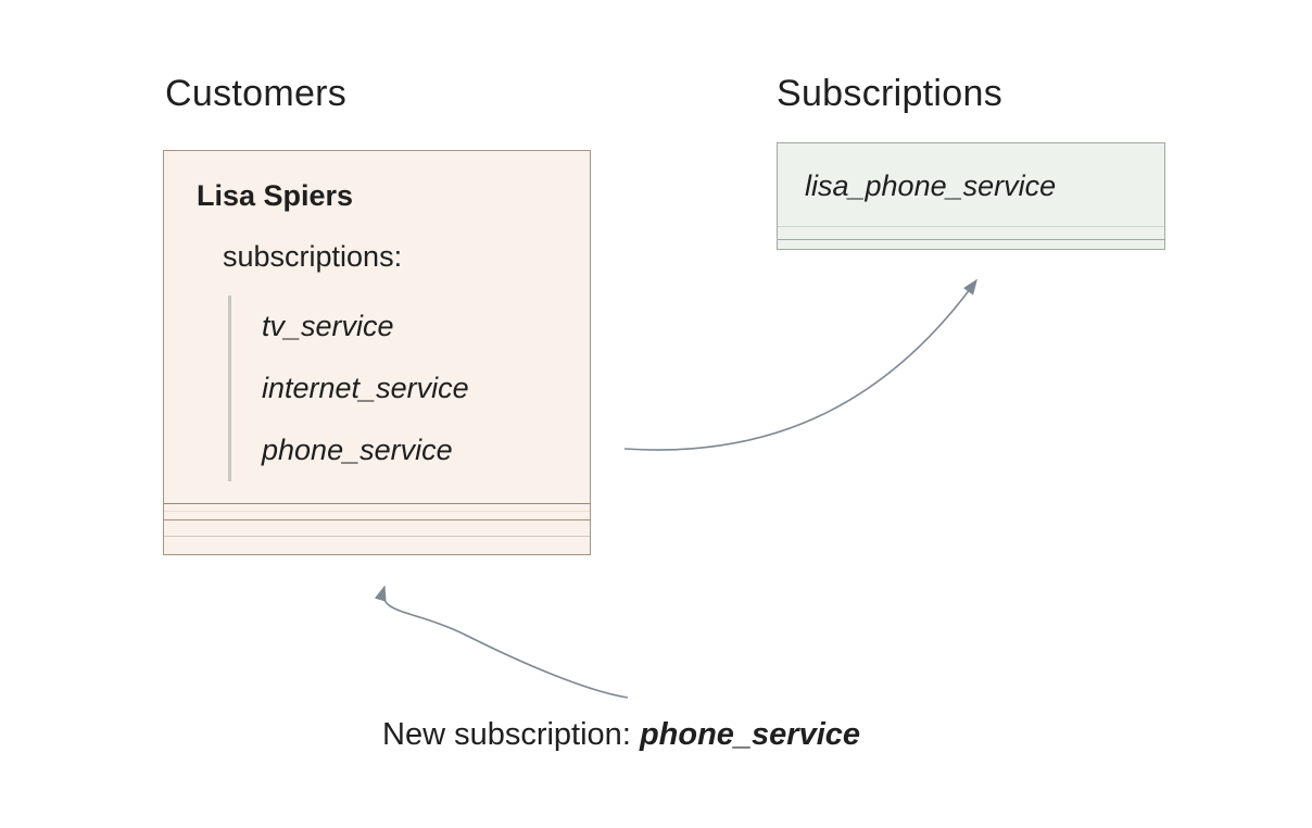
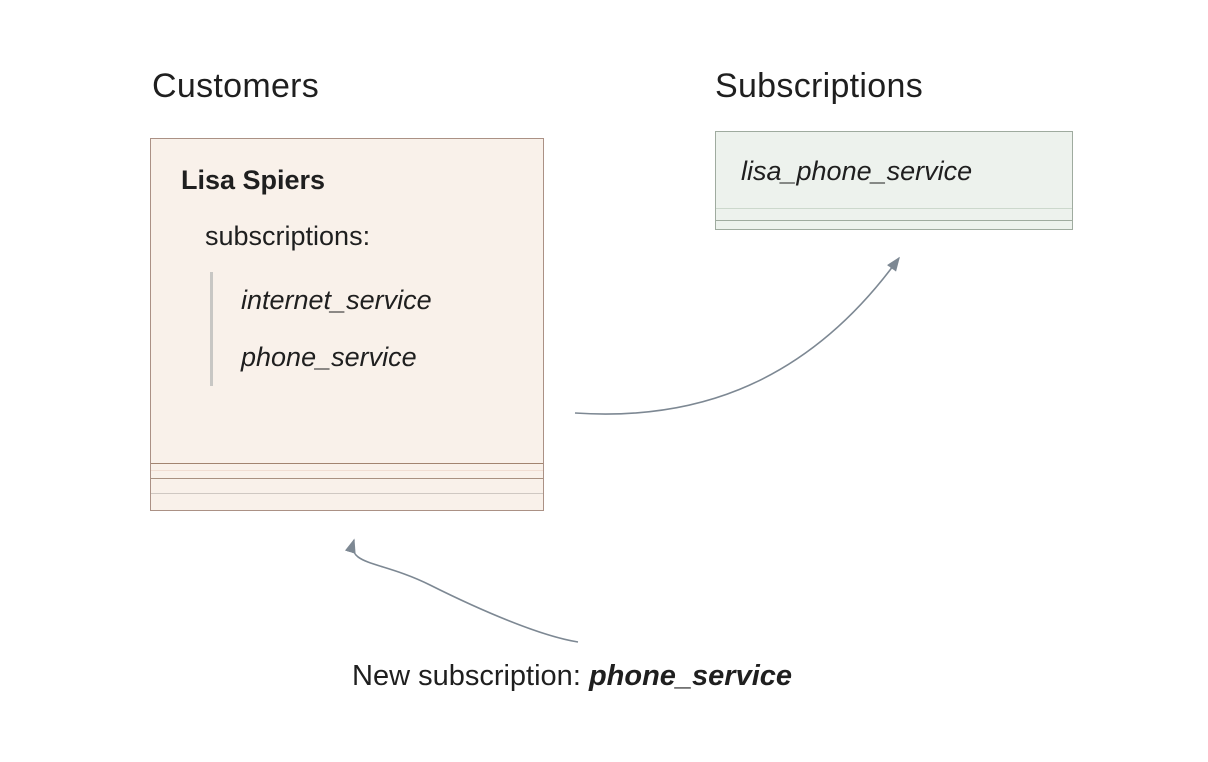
  Customers
  Subscriptions
  Lisa Spiers
  subscriptions:
- tv_service
  internet_service
  phone_service
  lisa_phone_service
  New subscription: phone_service
